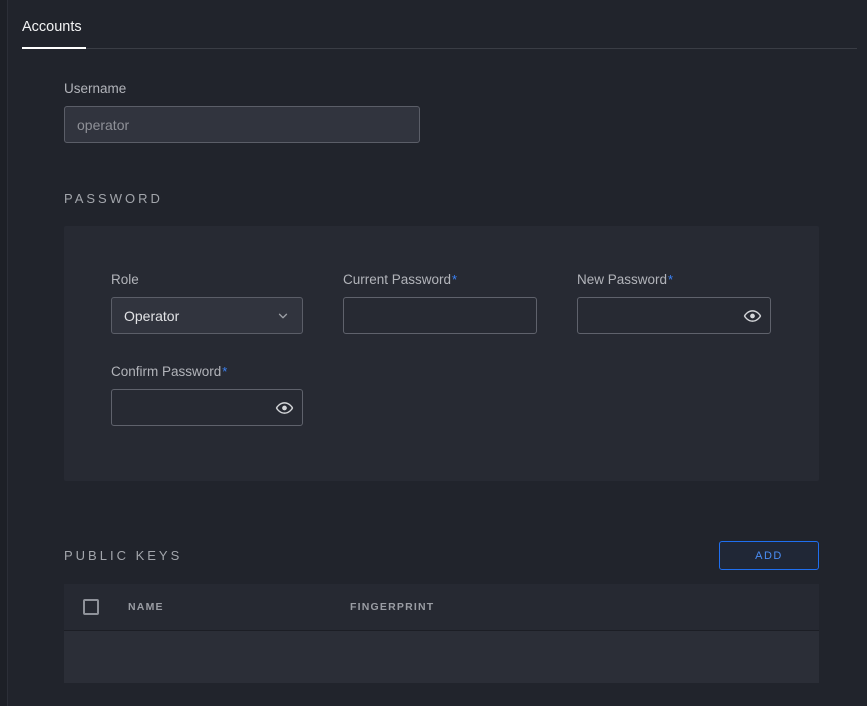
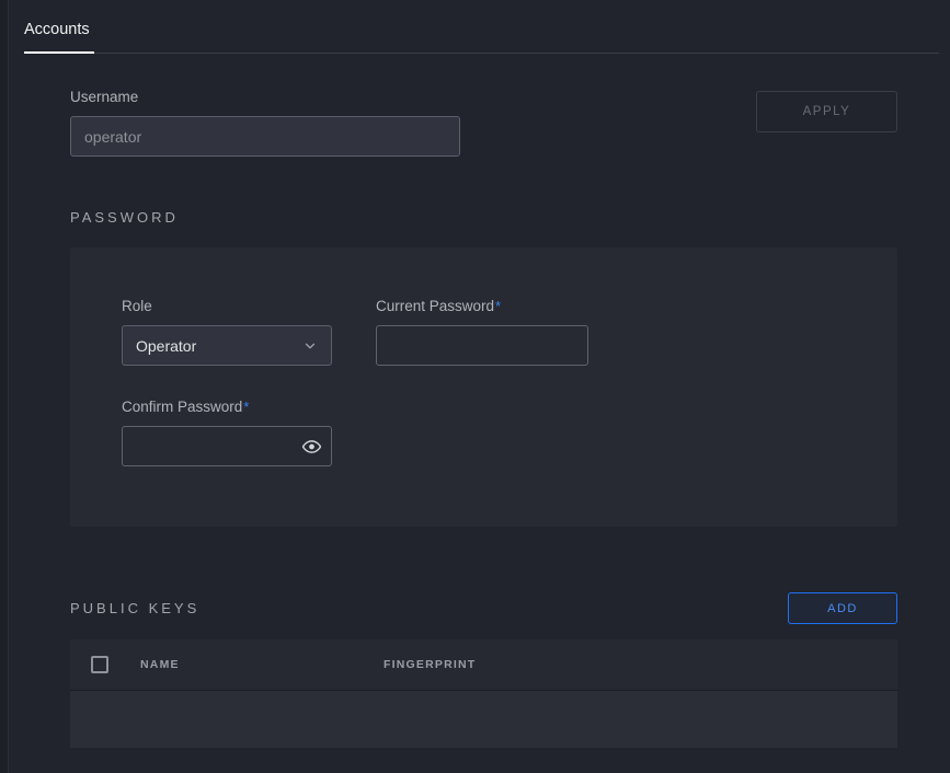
  Accounts
  Username
  operator
+ APPLY
  PASSWORD
  Role
  Operator
  Current Password*
- New Password*
  Confirm Password*
  PUBLIC KEYS
  ADD
  NAME
  FINGERPRINT
